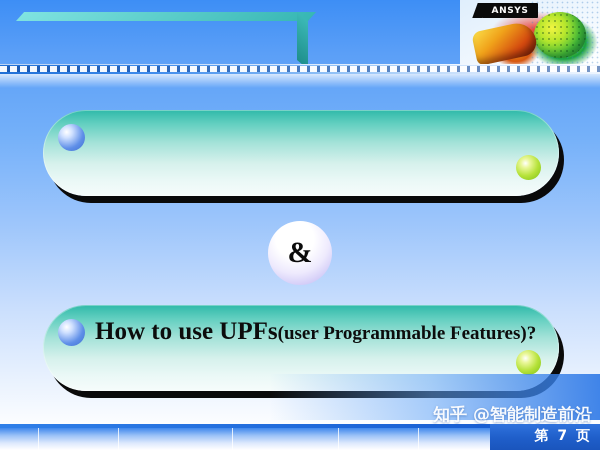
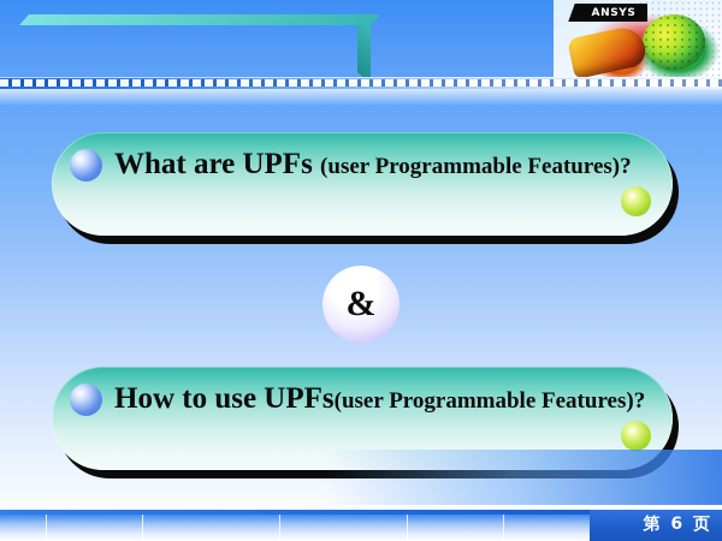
  ANSYS
+ What are UPFs (user Programmable Features)?
  &
  How to use UPFs(user Programmable Features)?
- 知乎 @智能制造前沿
- 第 7 页
+ 第 6 页
